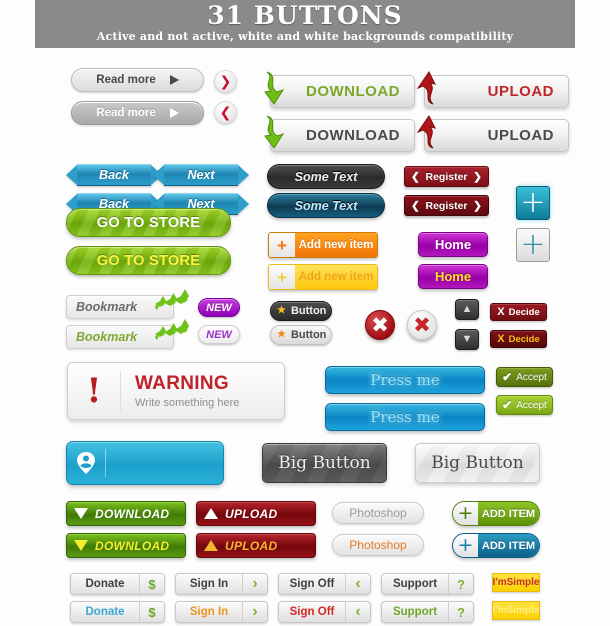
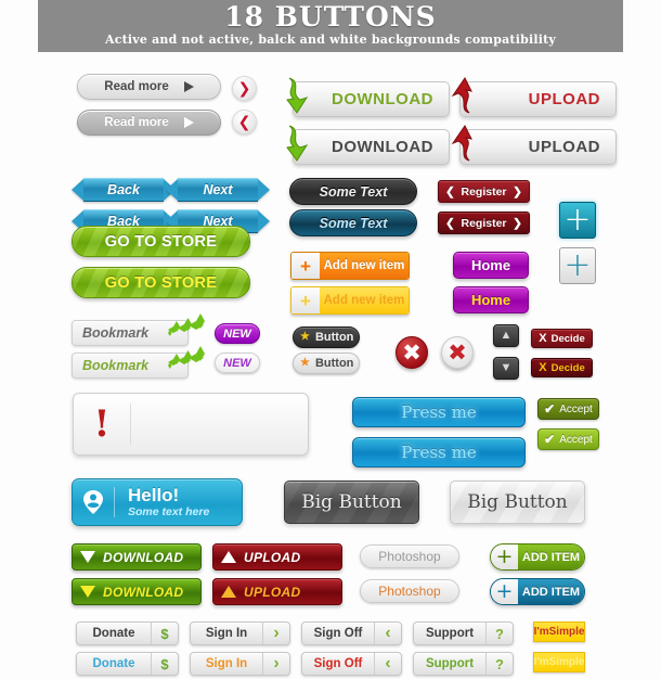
- 31 BUTTONS
+ 18 BUTTONS
- Active and not active, white and white backgrounds compatibility
+ Active and not active, balck and white backgrounds compatibility
  Read more
  Read more
  ❯
  ❮
  Back
  Next
  Back
  Next
  DOWNLOAD
  DOWNLOAD
  UPLOAD
  UPLOAD
  Some Text
  Some Text
  ❮
  Register
  ❯
  ❮
  Register
  ❯
  +
  Add new item
  +
  Add new item
  Home
  Home
  +
  +
  GO TO STORE
  GO TO STORE
  Bookmark
  Bookmark
  NEW
  NEW
  ★
  Button
  ★
  Button
  ✖
  ✖
  ▲
  ▼
  X
  Decide
  X
  Decide
  !
- WARNING
- Write something here
  Press me
  Press me
  ✔
  Accept
  ✔
  Accept
+ Hello!
+ Some text here
  Big Button
  Big Button
  DOWNLOAD
  DOWNLOAD
  UPLOAD
  UPLOAD
  Photoshop
  Photoshop
  +
  ADD ITEM
  +
  ADD ITEM
  Donate
  $
  Donate
  $
  Sign In
  ›
  Sign In
  ›
  Sign Off
  ‹
  Sign Off
  ‹
  Support
  ?
  Support
  ?
  I'mSimple
  I'mSimple
